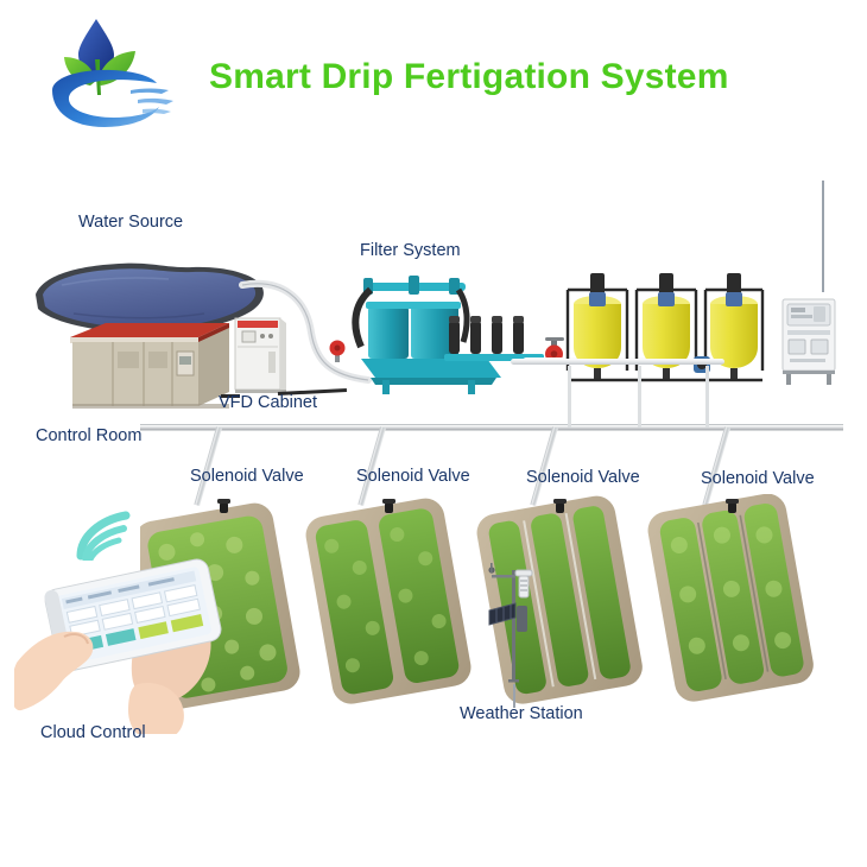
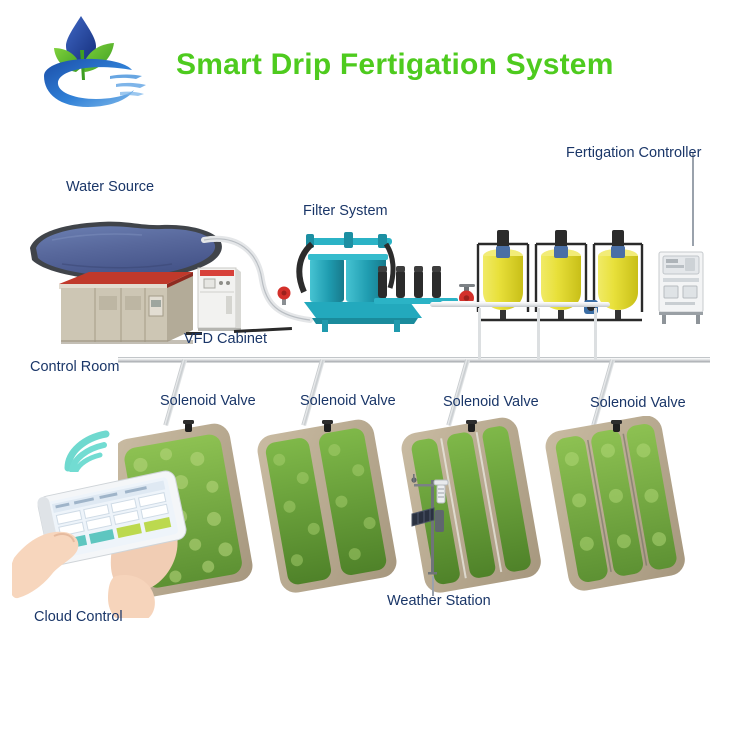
  Smart Drip Fertigation System
  Water Source
  Filter System
+ Fertigation Controller
  VFD Cabinet
  Control Room
  Cloud Control
  Weather Station
  Solenoid Valve
  Solenoid Valve
  Solenoid Valve
  Solenoid Valve
